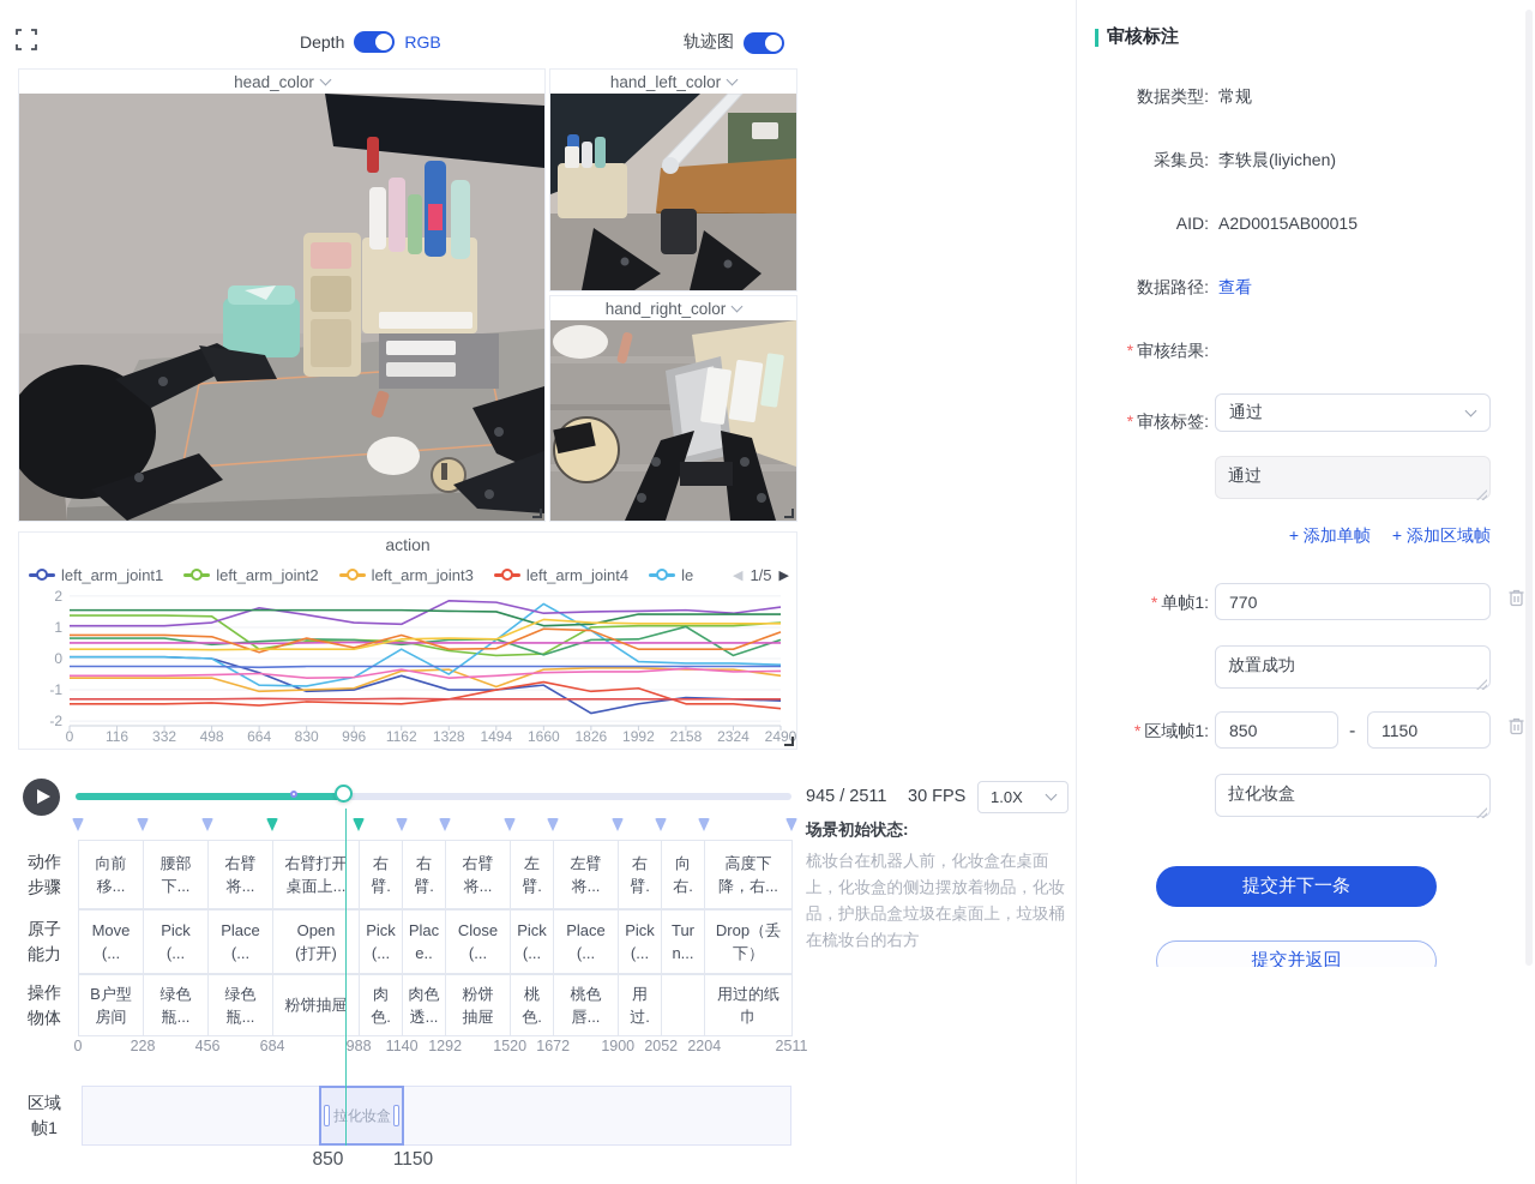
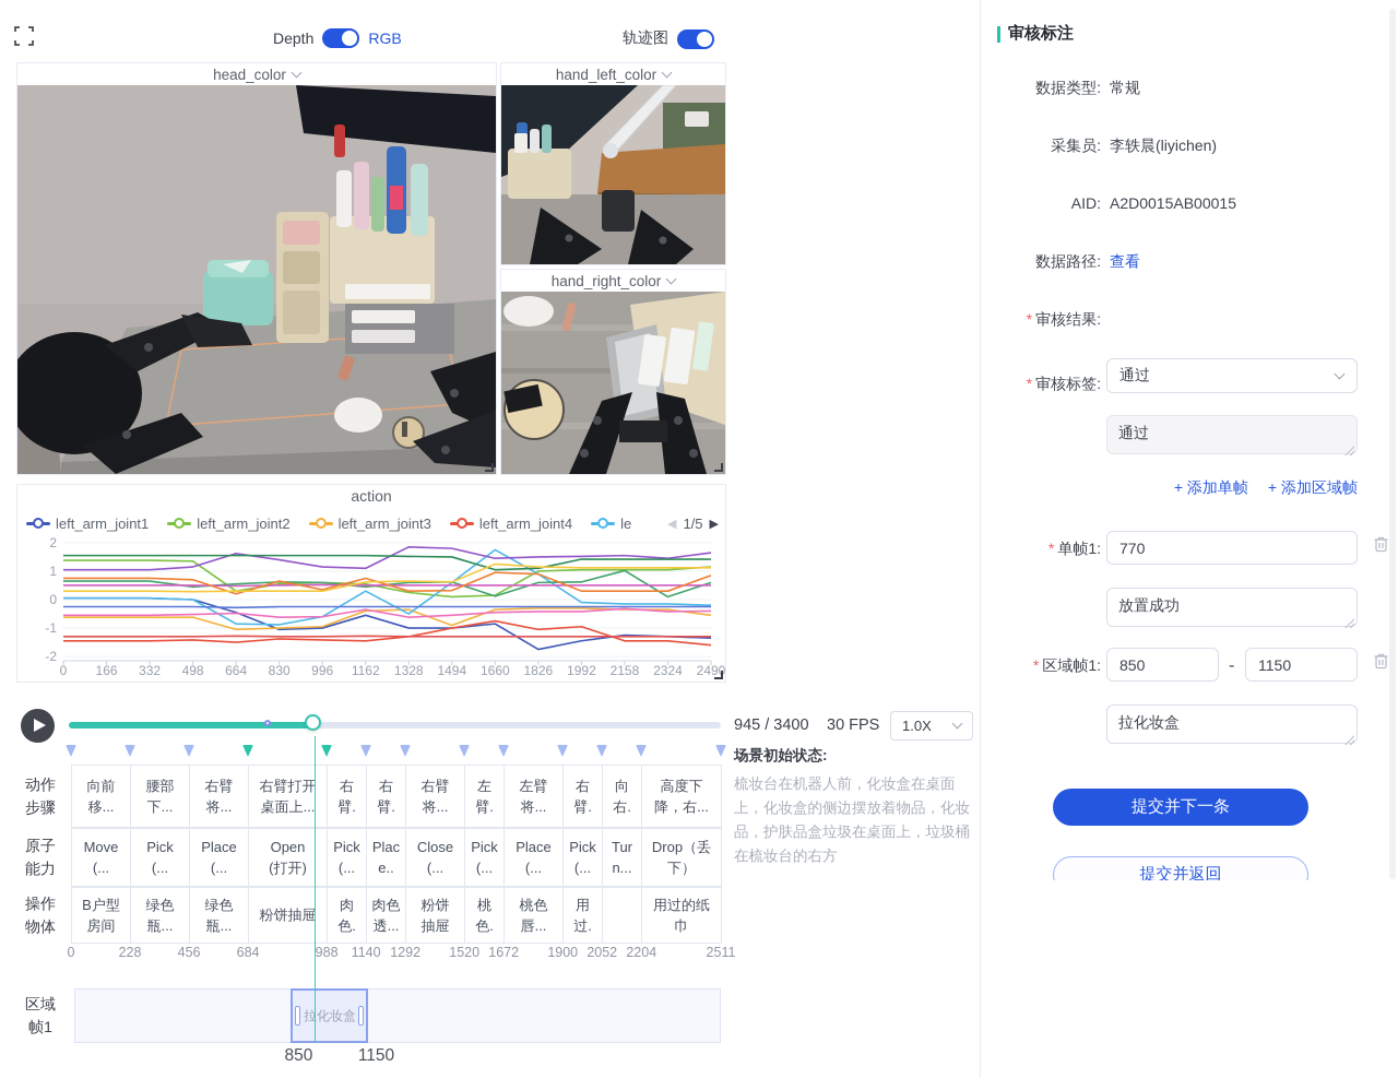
  Depth
  RGB
  轨迹图
  head_color
  hand_left_color
  hand_right_color
  action
  left_arm_joint1
  left_arm_joint2
  left_arm_joint3
  left_arm_joint4
  le
  ◀
  1/5
  ▶
  2
  1
  0
  -1
  -2
  0
- 116
+ 166
  332
  498
  664
  830
  996
  1162
  1328
  1494
  1660
  1826
  1992
  2158
  2324
  2490
- 945 / 2511
+ 945 / 3400
  30 FPS
  1.0X
  动作步骤
  原子能力
  操作物体
  向前
  移...
  Move
  (...
  B户型
  房间
  腰部
  下...
  Pick
  (...
  绿色
  瓶...
  右臂
  将...
  Place
  (...
  绿色
  瓶...
  右臂打开
  桌面上...
  Open
  (打开)
  粉饼抽屉
  右
  臂.
  Pick
  (...
  肉
  色.
  右
  臂.
  Plac
  e..
  肉色
  透...
  右臂
  将...
  Close
  (...
  粉饼
  抽屉
  左
  臂.
  Pick
  (...
  桃
  色.
  左臂
  将...
  Place
  (...
  桃色
  唇...
  右
  臂.
  Pick
  (...
  用
  过.
  向
  右.
  Tur
  n...
  高度下
  降，右...
  Drop（丢
  下）
  用过的纸
  巾
  0
  228
  456
  684
  988
  1140
  1292
  1520
  1672
  1900
  2052
  2204
  2511
  场景初始状态:
  梳妆台在机器人前，化妆盒在桌面上，化妆盒的侧边摆放着物品，化妆品，护肤品盒垃圾在桌面上，垃圾桶在梳妆台的右方
  区域帧1
  拉化妆盒
  850
  1150
  审核标注
  数据类型:
  常规
  采集员:
  李轶晨(liyichen)
  AID:
  A2D0015AB00015
  数据路径:
  查看
  * 审核结果:
  * 审核标签:
  通过
  通过
  + 添加单帧
  + 添加区域帧
  * 单帧1:
  770
  放置成功
  * 区域帧1:
  850
  -
  1150
  拉化妆盒
  提交并下一条
  提交并返回
